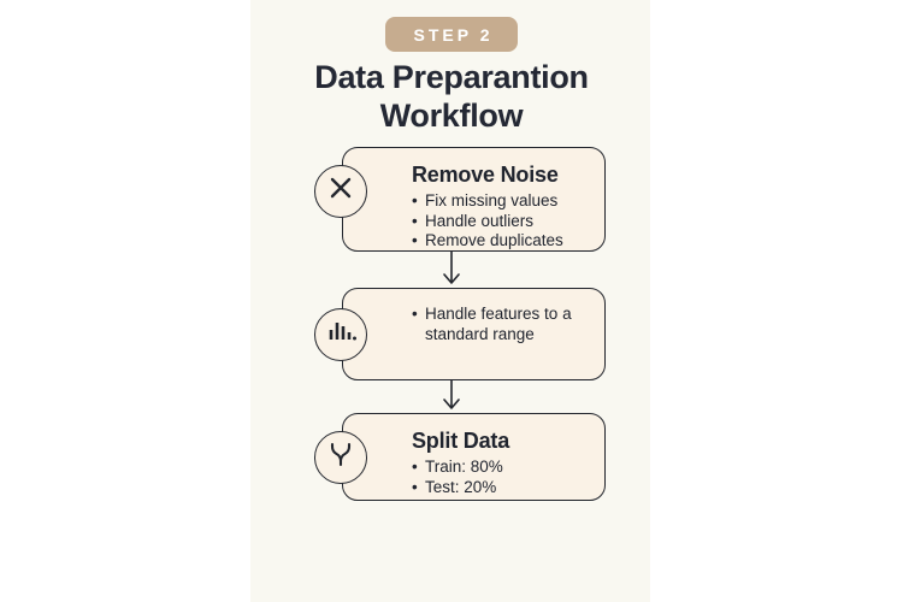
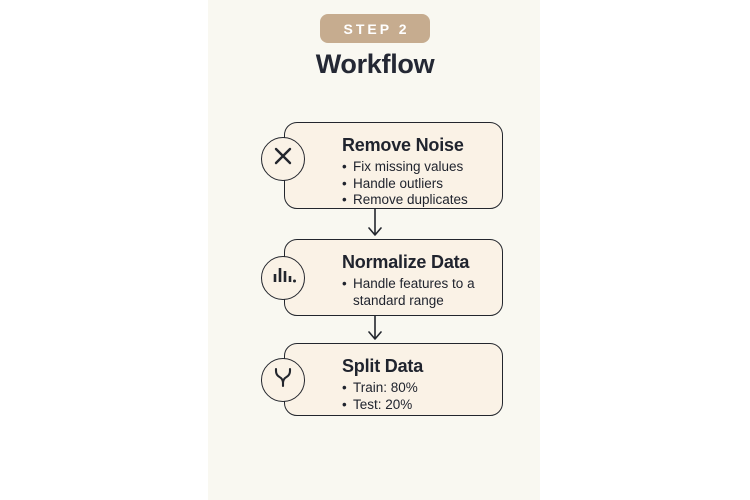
  STEP 2
- Data Preparantion
  Workflow
  Remove Noise
  •
  Fix missing values
  •
  Handle outliers
  •
  Remove duplicates
+ Normalize Data
  •
  Handle features to a standard range
  Split Data
  •
  Train: 80%
  •
  Test: 20%
